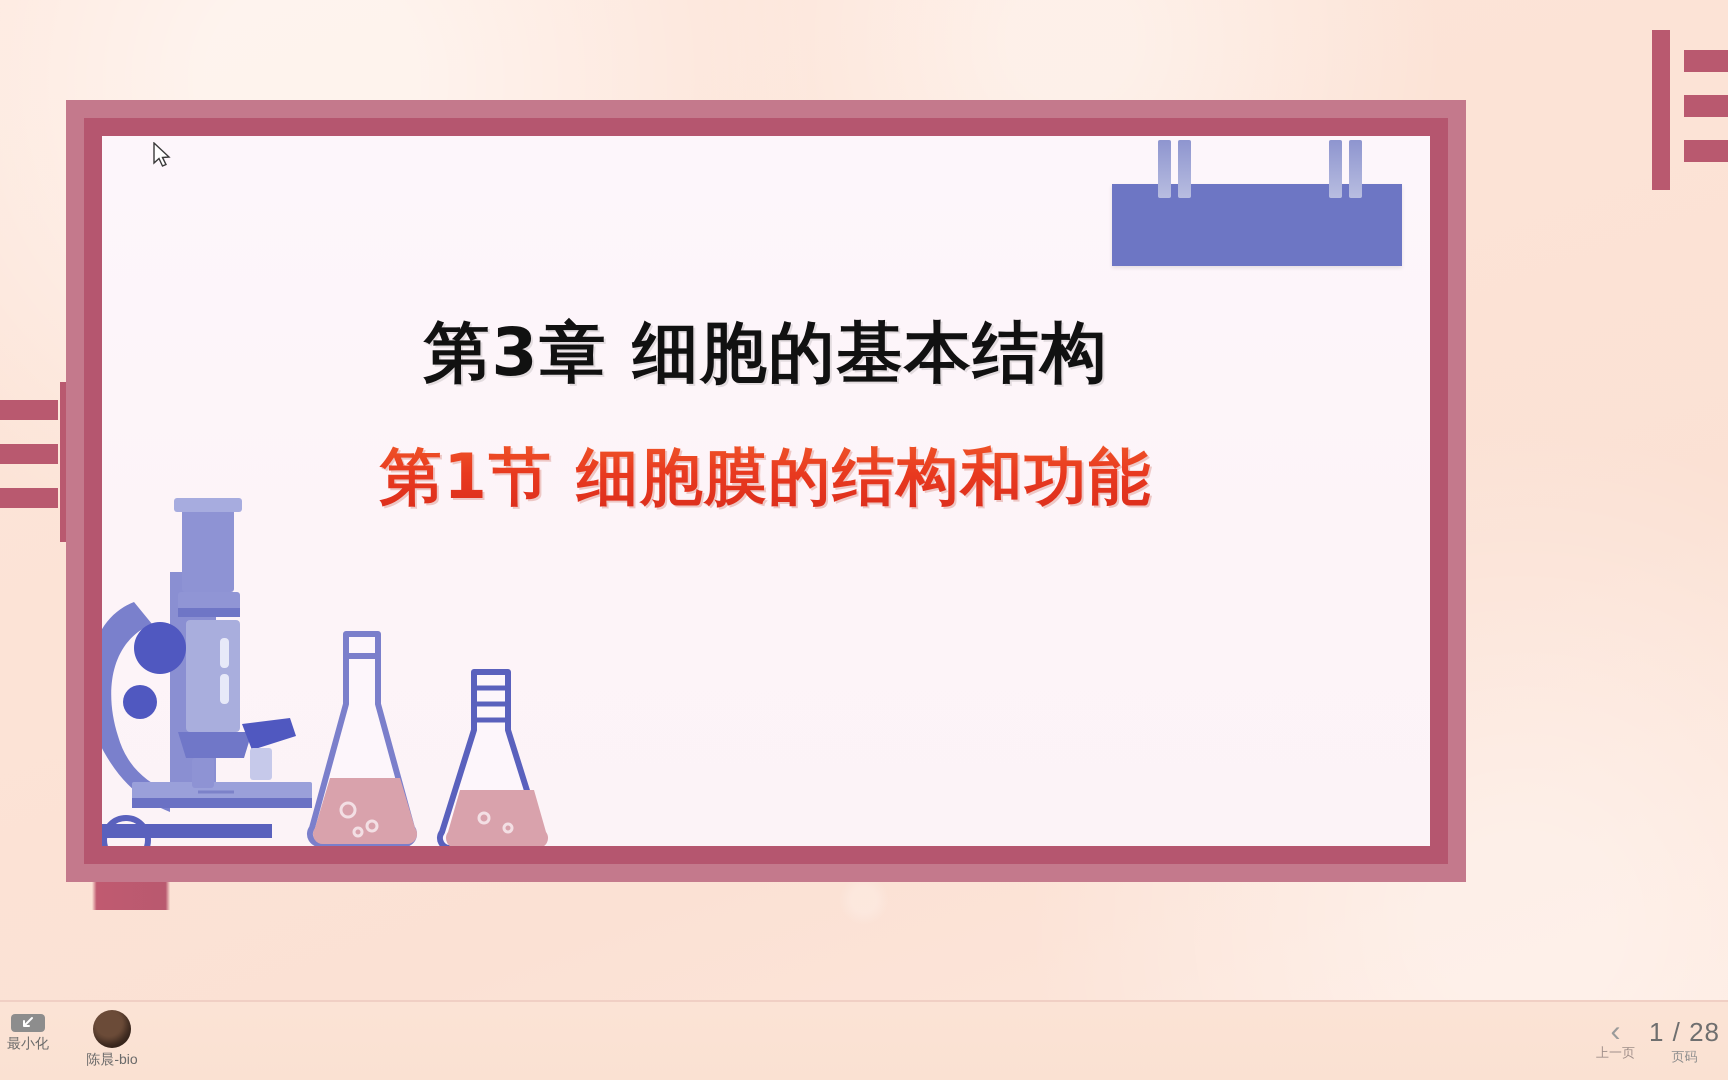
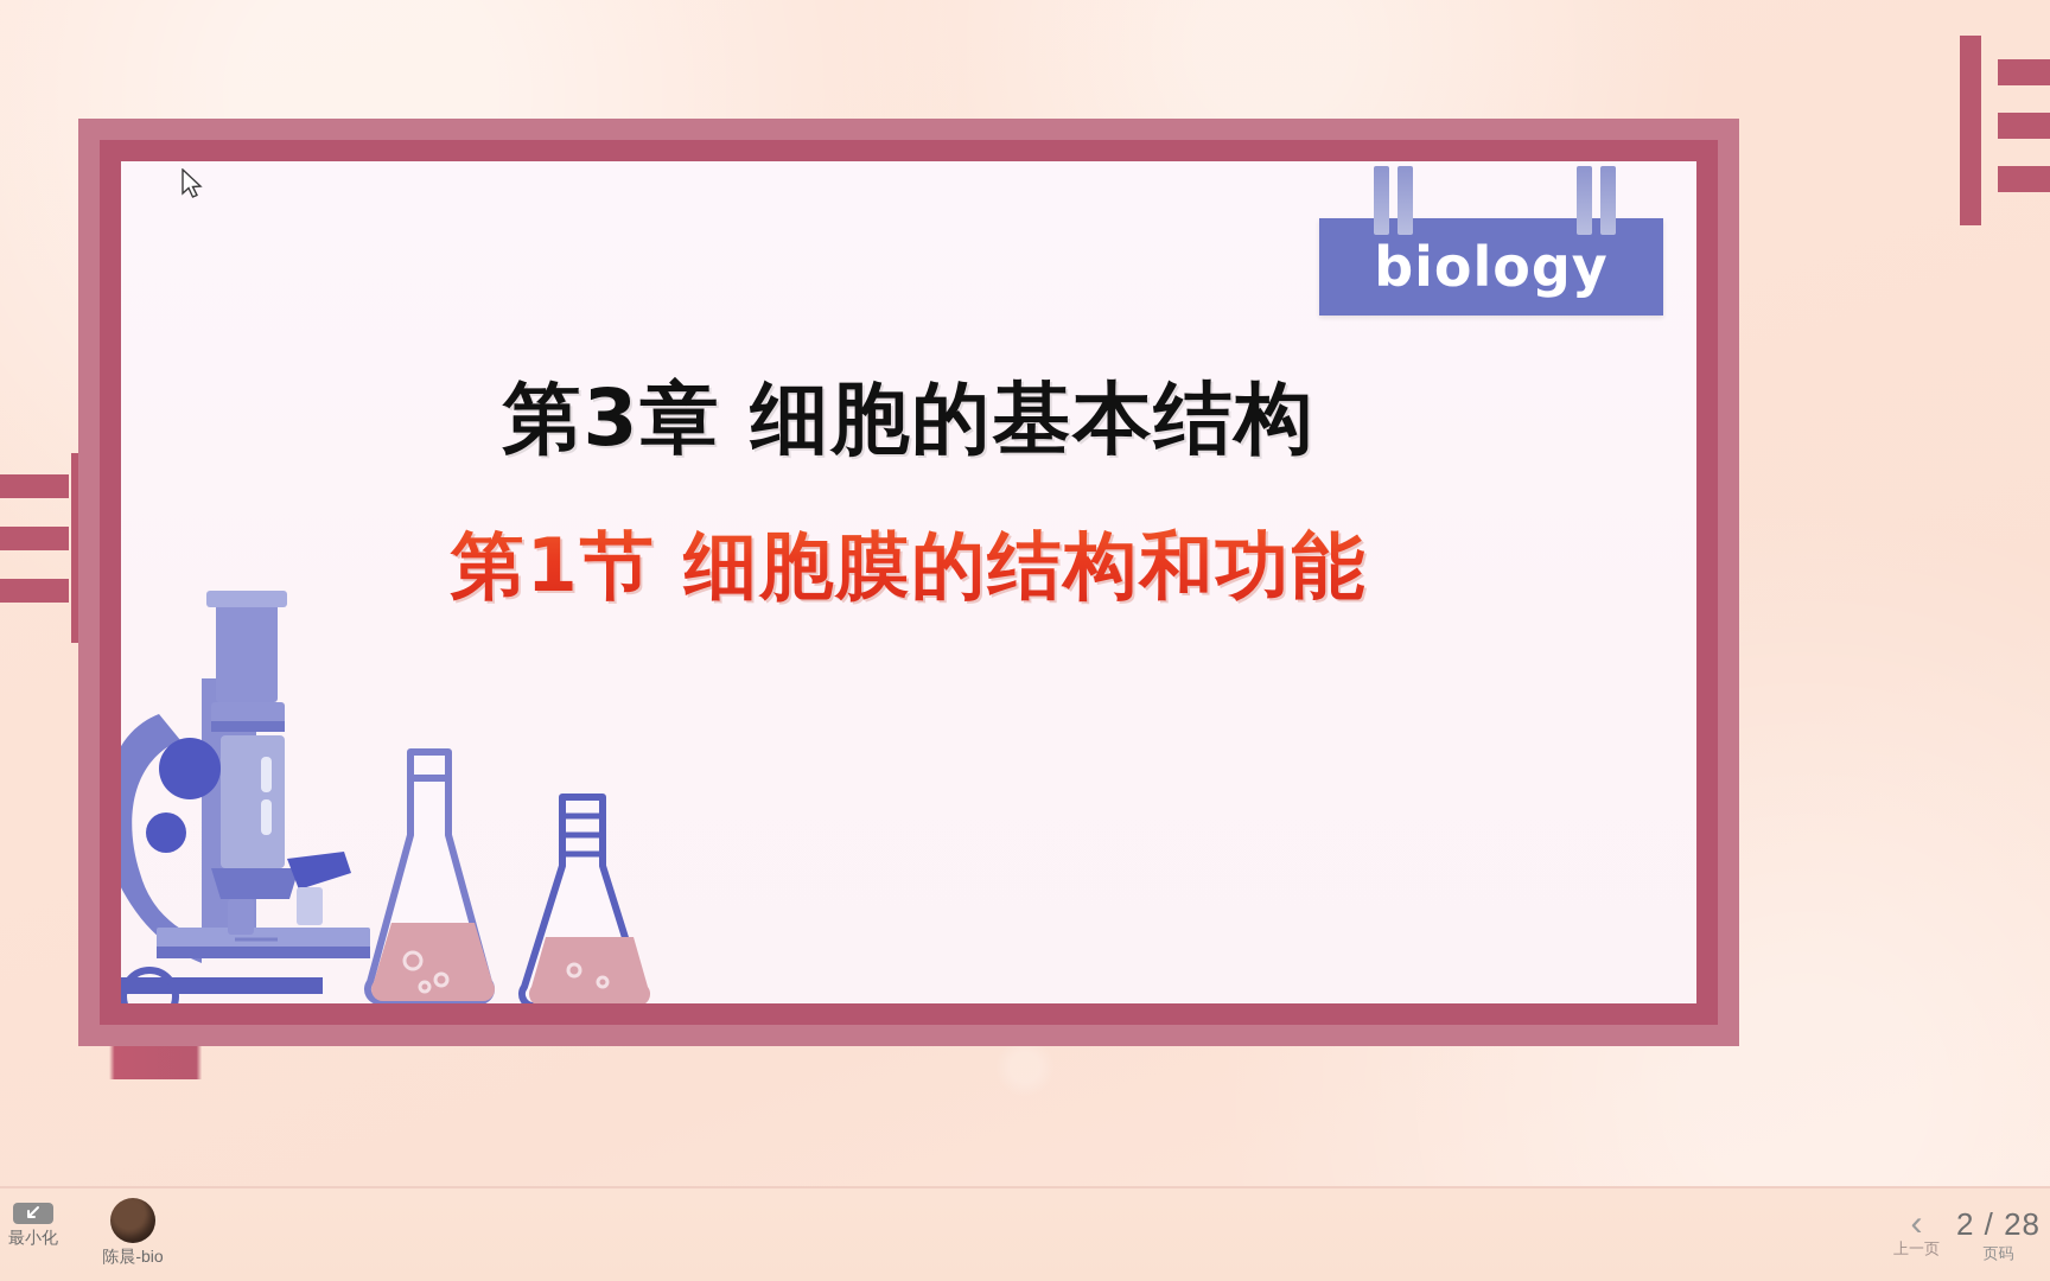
+ biology
  第3章 细胞的基本结构
  第1节 细胞膜的结构和功能
  最小化
  陈晨-bio
  ‹
  上一页
- 1 / 28
+ 2 / 28
  页码
